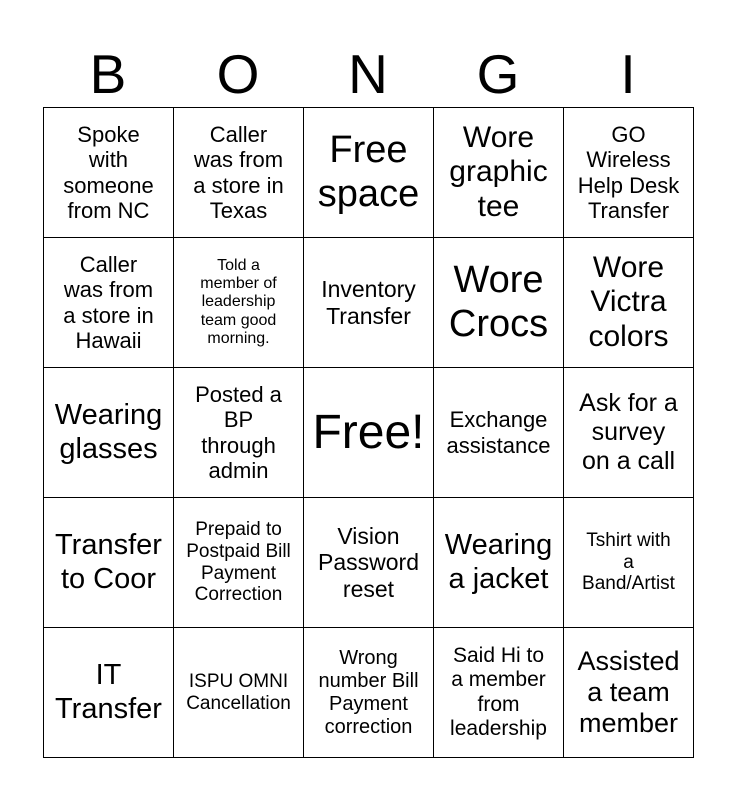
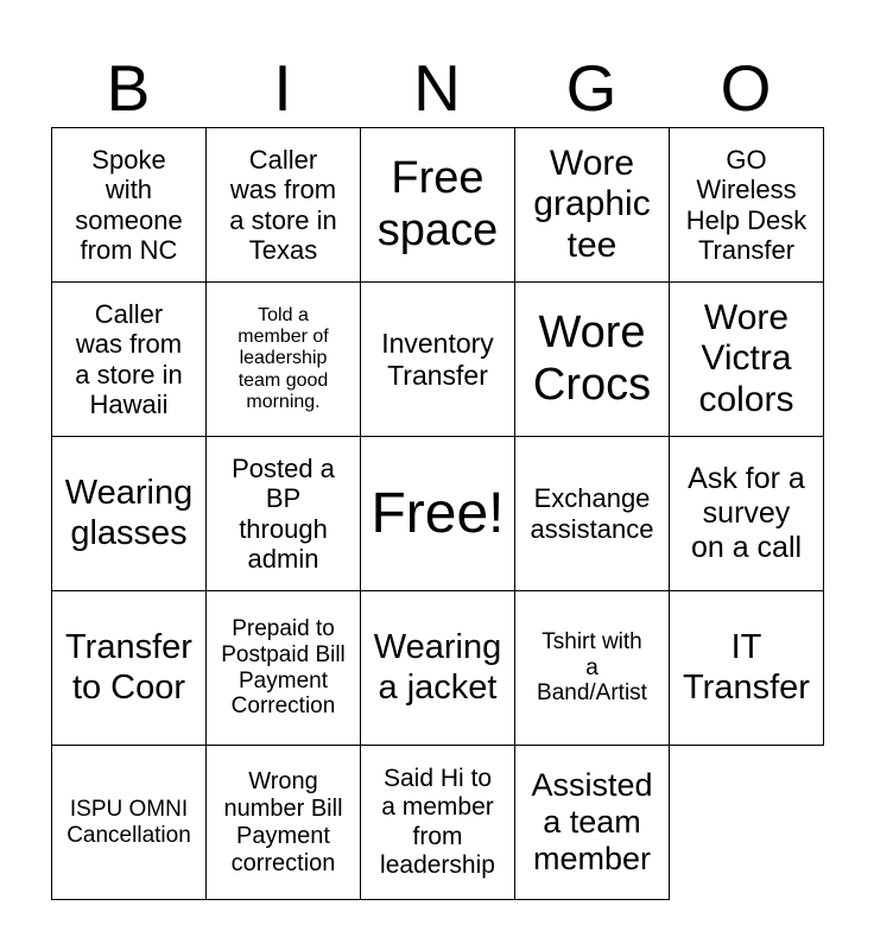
  B
- O
+ I
  N
  G
- I
+ O
  Spoke
  with
  someone
  from NC
  Caller
  was from
  a store in
  Texas
  Free
  space
  Wore
  graphic
  tee
  GO
  Wireless
  Help Desk
  Transfer
  Caller
  was from
  a store in
  Hawaii
  Told a
  member of
  leadership
  team good
  morning.
  Inventory
  Transfer
  Wore
  Crocs
  Wore
  Victra
  colors
  Wearing
  glasses
  Posted a
  BP
  through
  admin
  Free!
  Exchange
  assistance
  Ask for a
  survey
  on a call
  Transfer
  to Coor
  Prepaid to
  Postpaid Bill
  Payment
  Correction
- Vision
- Password
- reset
  Wearing
  a jacket
  Tshirt with
  a
  Band/Artist
  IT
  Transfer
  ISPU OMNI
  Cancellation
  Wrong
  number Bill
  Payment
  correction
  Said Hi to
  a member
  from
  leadership
  Assisted
  a team
  member
